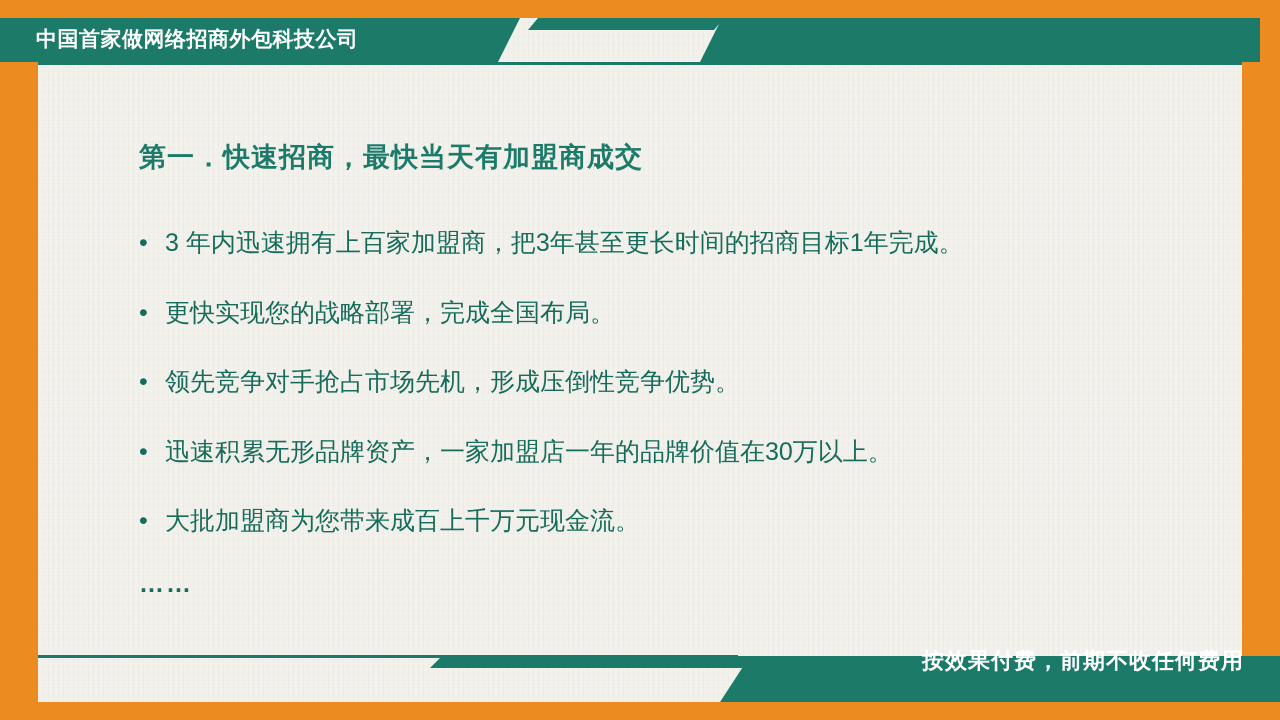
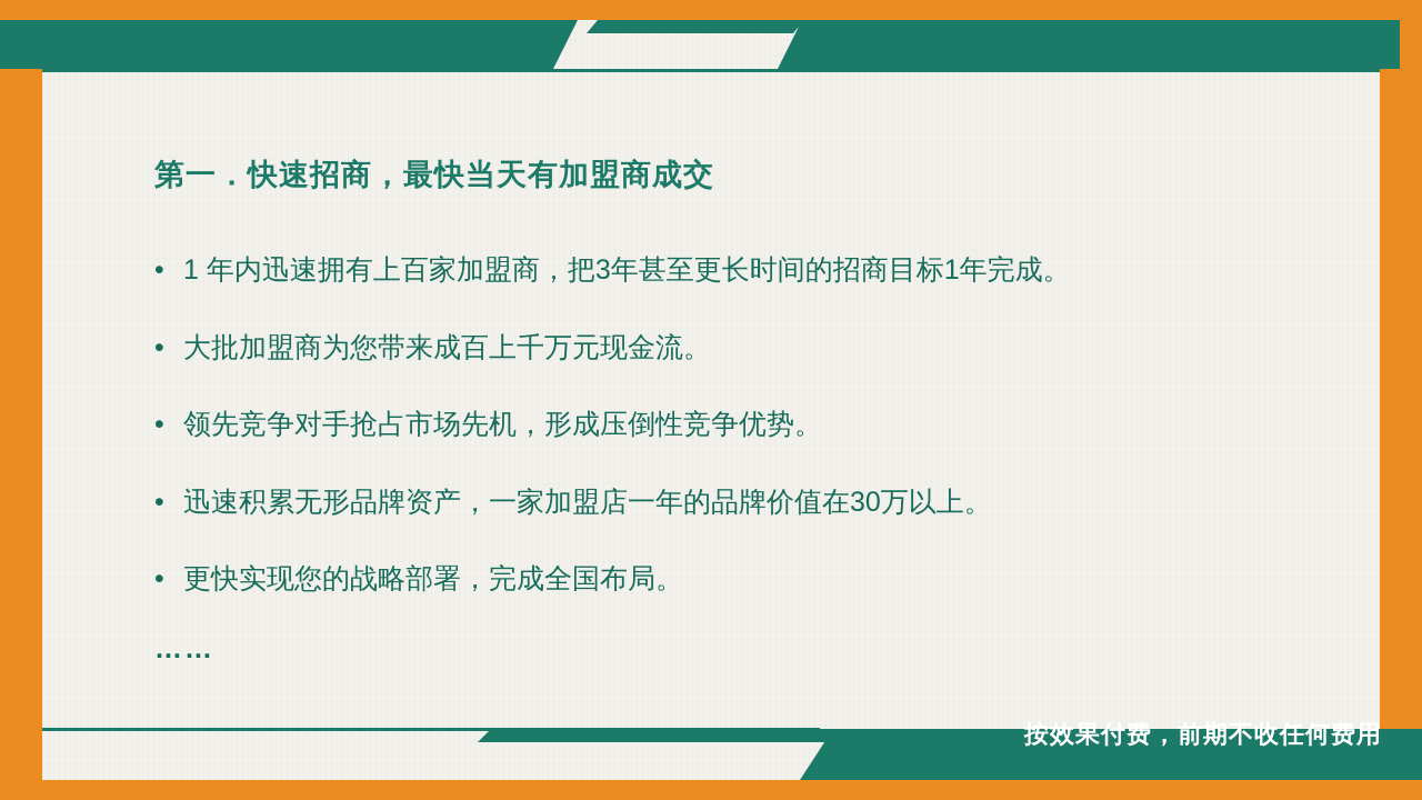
- 中国首家做网络招商外包科技公司
  第一．快速招商，最快当天有加盟商成交
  •
- 3 年内迅速拥有上百家加盟商，把3年甚至更长时间的招商目标1年完成。
+ 1 年内迅速拥有上百家加盟商，把3年甚至更长时间的招商目标1年完成。
  •
- 更快实现您的战略部署，完成全国布局。
+ 大批加盟商为您带来成百上千万元现金流。
  •
  领先竞争对手抢占市场先机，形成压倒性竞争优势。
  •
  迅速积累无形品牌资产，一家加盟店一年的品牌价值在30万以上。
  •
- 大批加盟商为您带来成百上千万元现金流。
+ 更快实现您的战略部署，完成全国布局。
  ……
  按效果付费，前期不收任何费用
